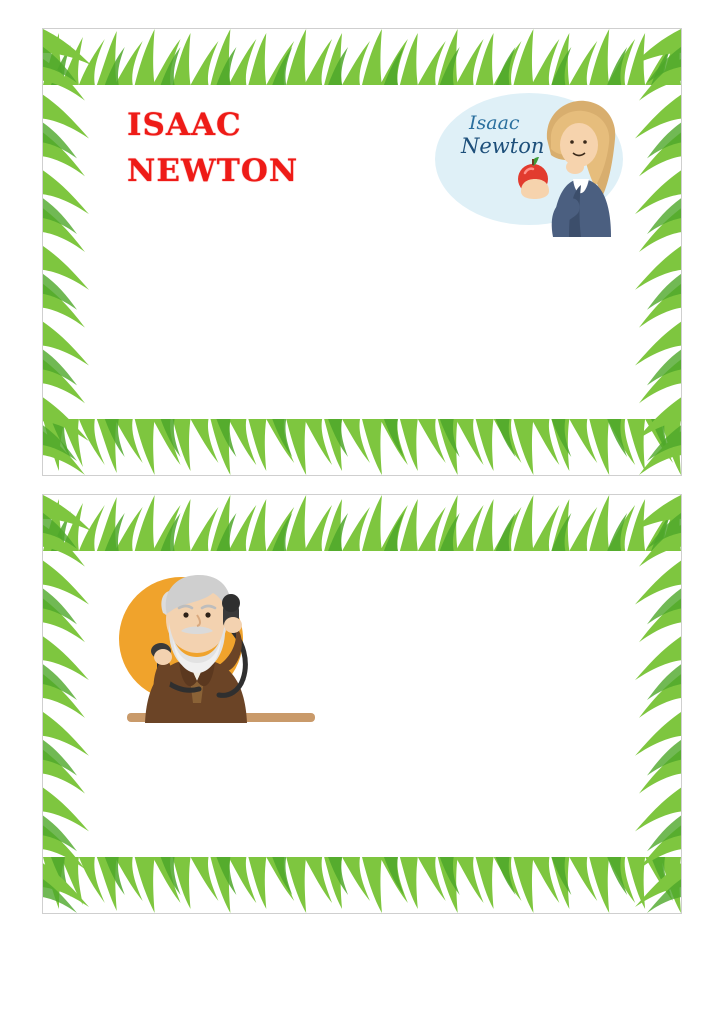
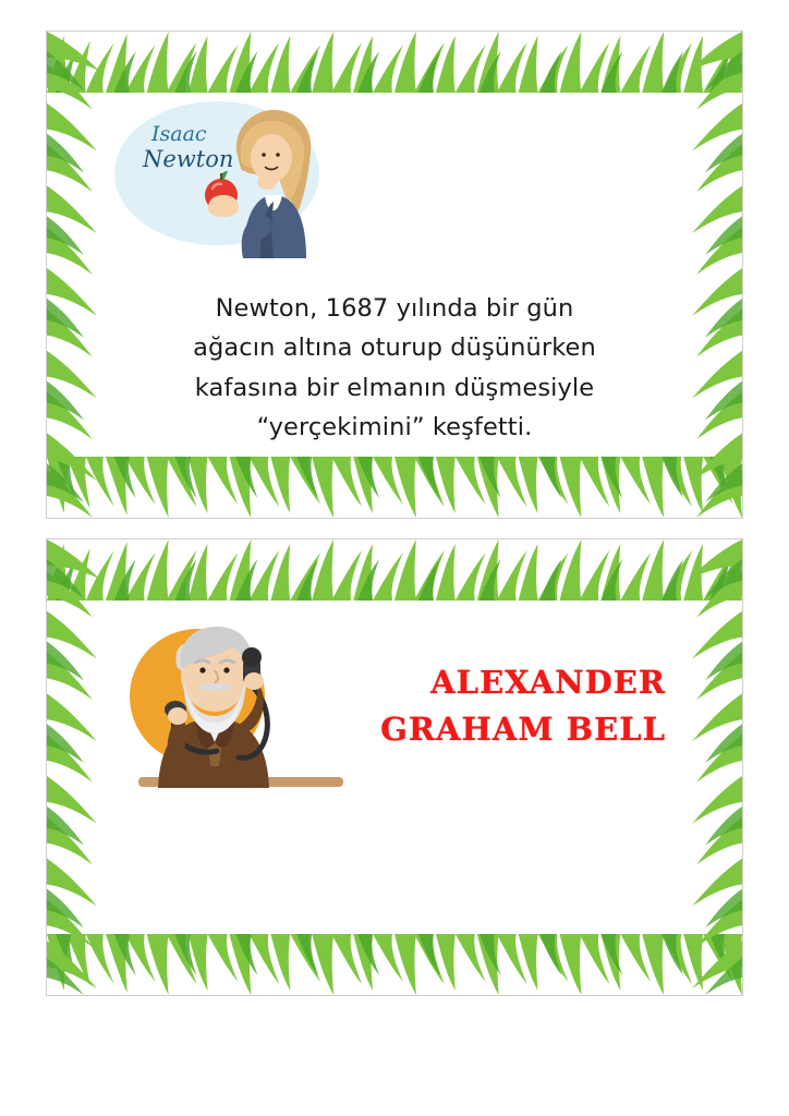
- ISAAC
- NEWTON
  Isaac
  Newton
+ Newton, 1687 yılında bir gün
+ ağacın altına oturup düşünürken
+ kafasına bir elmanın düşmesiyle
+ “yerçekimini” keşfetti.
+ ALEXANDER
+ GRAHAM BELL
